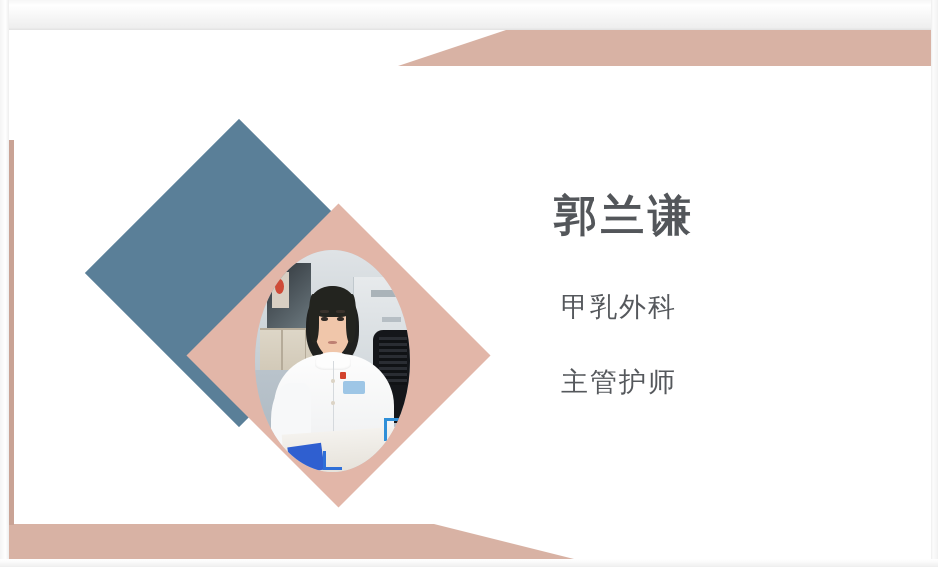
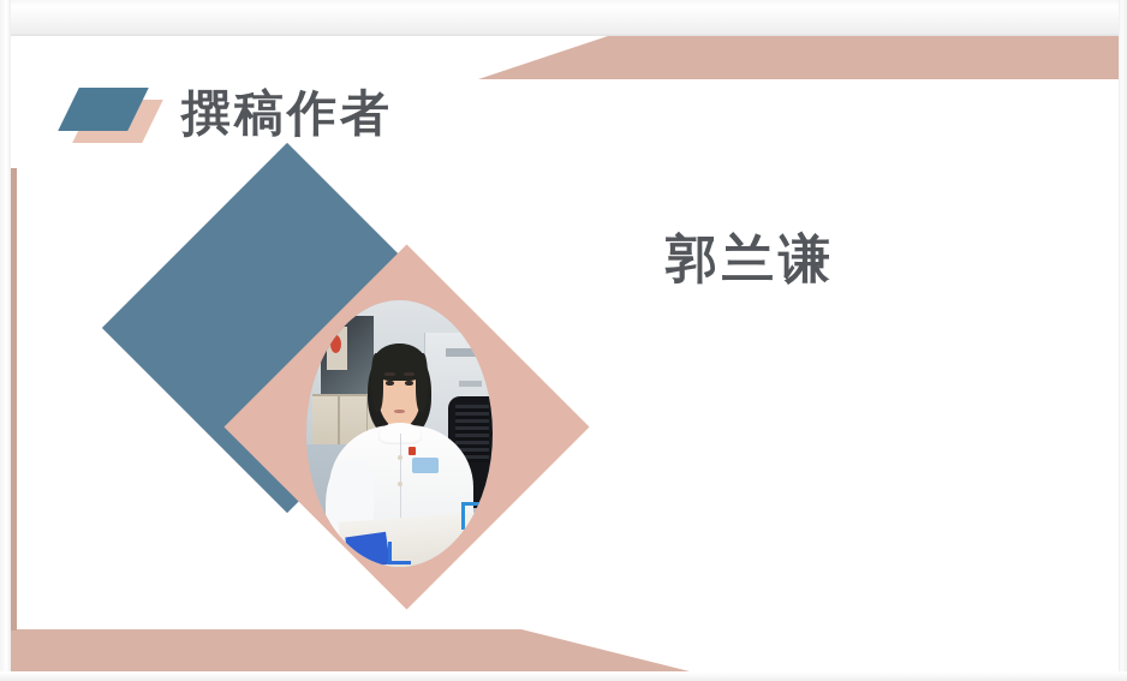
+ 撰稿作者
  郭兰谦
- 甲乳外科
- 主管护师
